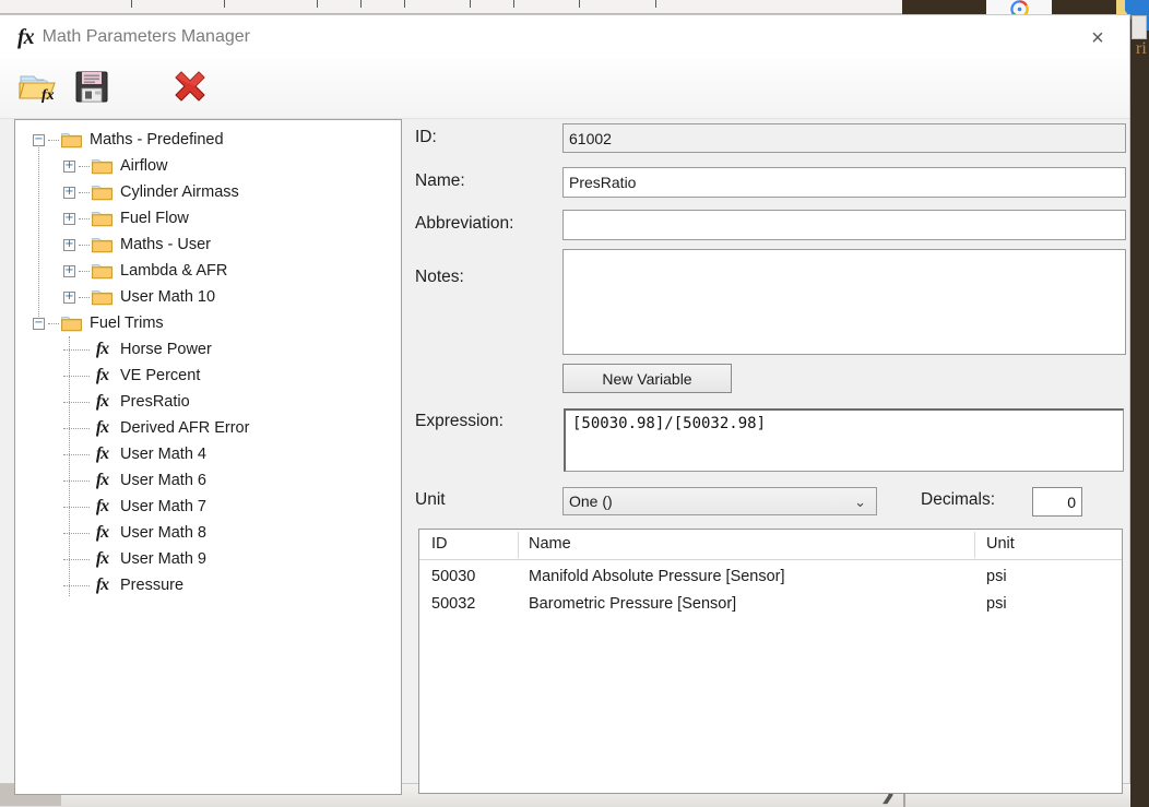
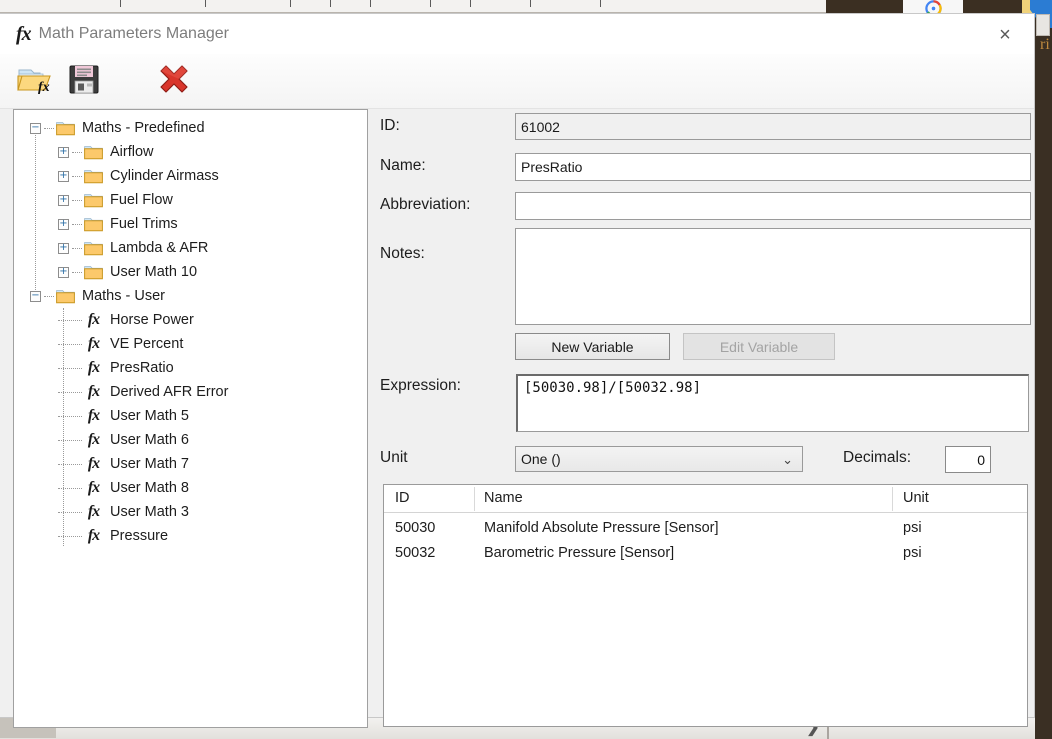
  ❯
  ri
  fx
  Math Parameters Manager
  ×
  fx
  −
  Maths - Predefined
  +
  Airflow
  +
  Cylinder Airmass
  +
  Fuel Flow
  +
- Maths - User
+ Fuel Trims
  +
  Lambda & AFR
  +
  User Math 10
  −
- Fuel Trims
+ Maths - User
  fx
  Horse Power
  fx
  VE Percent
  fx
  PresRatio
  fx
  Derived AFR Error
  fx
- User Math 4
+ User Math 5
  fx
  User Math 6
  fx
  User Math 7
  fx
  User Math 8
  fx
- User Math 9
+ User Math 3
  fx
  Pressure
  ID:
  61002
  Name:
  PresRatio
  Abbreviation:
  Notes:
  New Variable
+ Edit Variable
  Expression:
  [50030.98]/[50032.98]
  Unit
  One ()
  ⌄
  Decimals:
  0
  ID
  Name
  Unit
  50030
  Manifold Absolute Pressure [Sensor]
  psi
  50032
  Barometric Pressure [Sensor]
  psi
